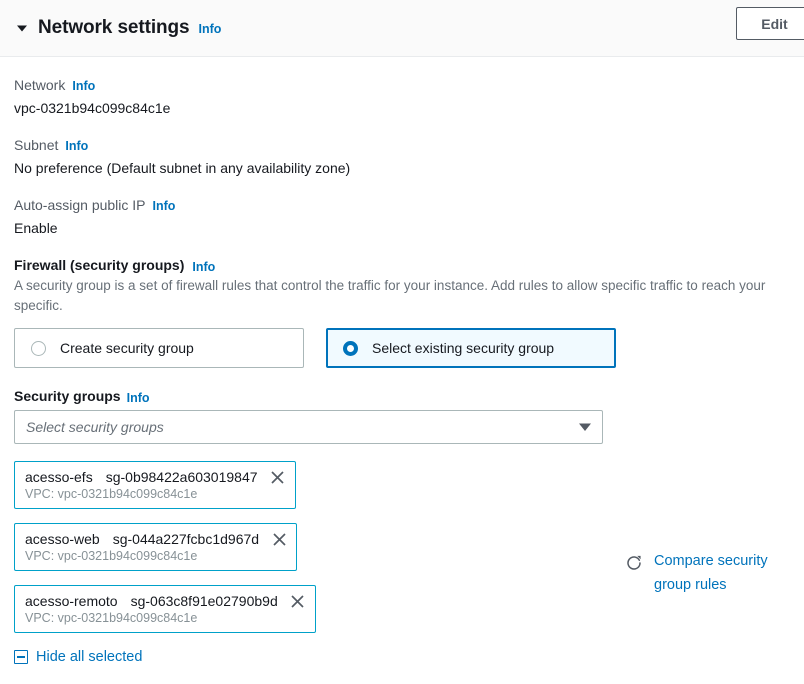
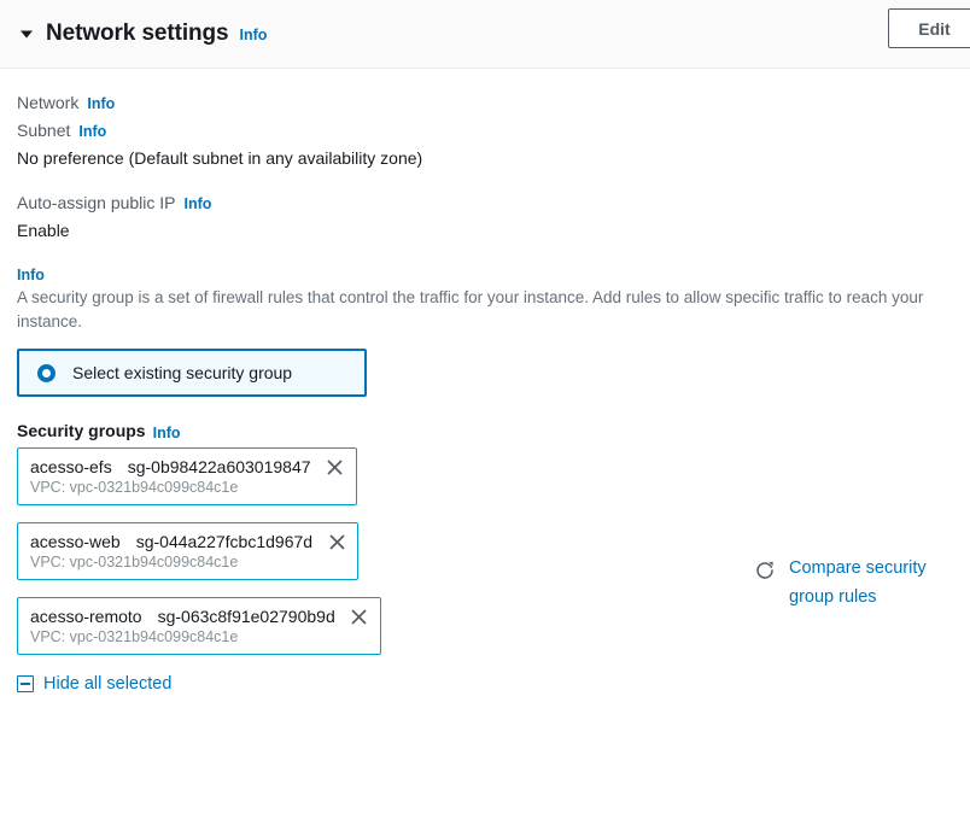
  Network settings
  Info
  Edit
  Network
  Info
- vpc-0321b94c099c84c1e
  Subnet
  Info
  No preference (Default subnet in any availability zone)
  Auto-assign public IP
  Info
  Enable
- Firewall (security groups)
  Info
- A security group is a set of firewall rules that control the traffic for your instance. Add rules to allow specific traffic to reach your specific.
+ A security group is a set of firewall rules that control the traffic for your instance. Add rules to allow specific traffic to reach your instance.
- Create security group
  Select existing security group
  Security groups
  Info
- Select security groups
  acesso-efs
  sg-0b98422a603019847
  VPC: vpc-0321b94c099c84c1e
  acesso-web
  sg-044a227fcbc1d967d
  VPC: vpc-0321b94c099c84c1e
  acesso-remoto
  sg-063c8f91e02790b9d
  VPC: vpc-0321b94c099c84c1e
  Compare security group rules
  Hide all selected
